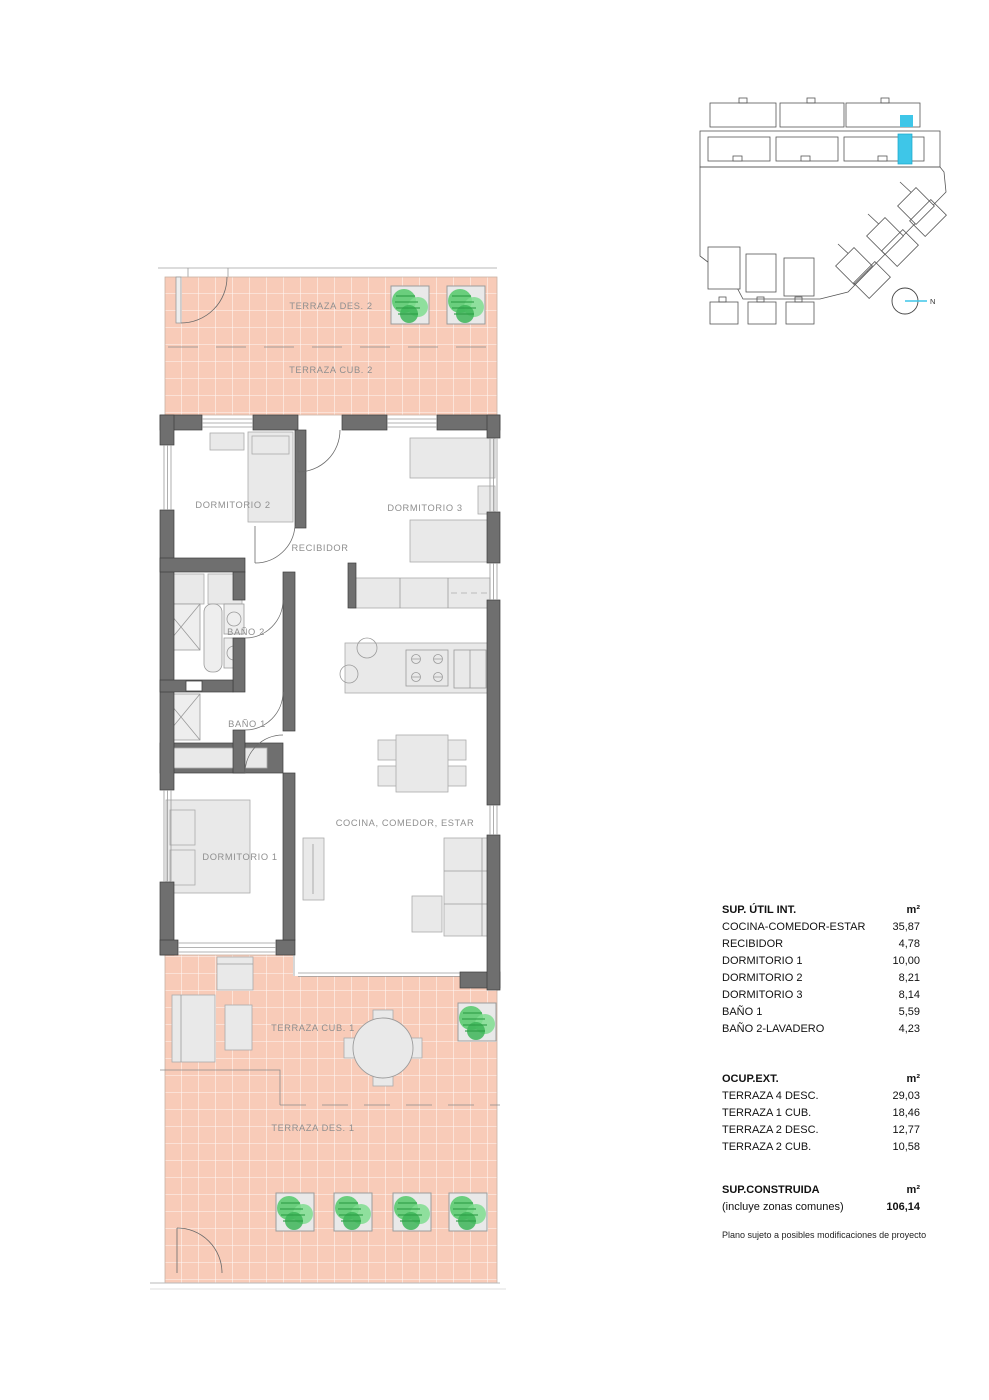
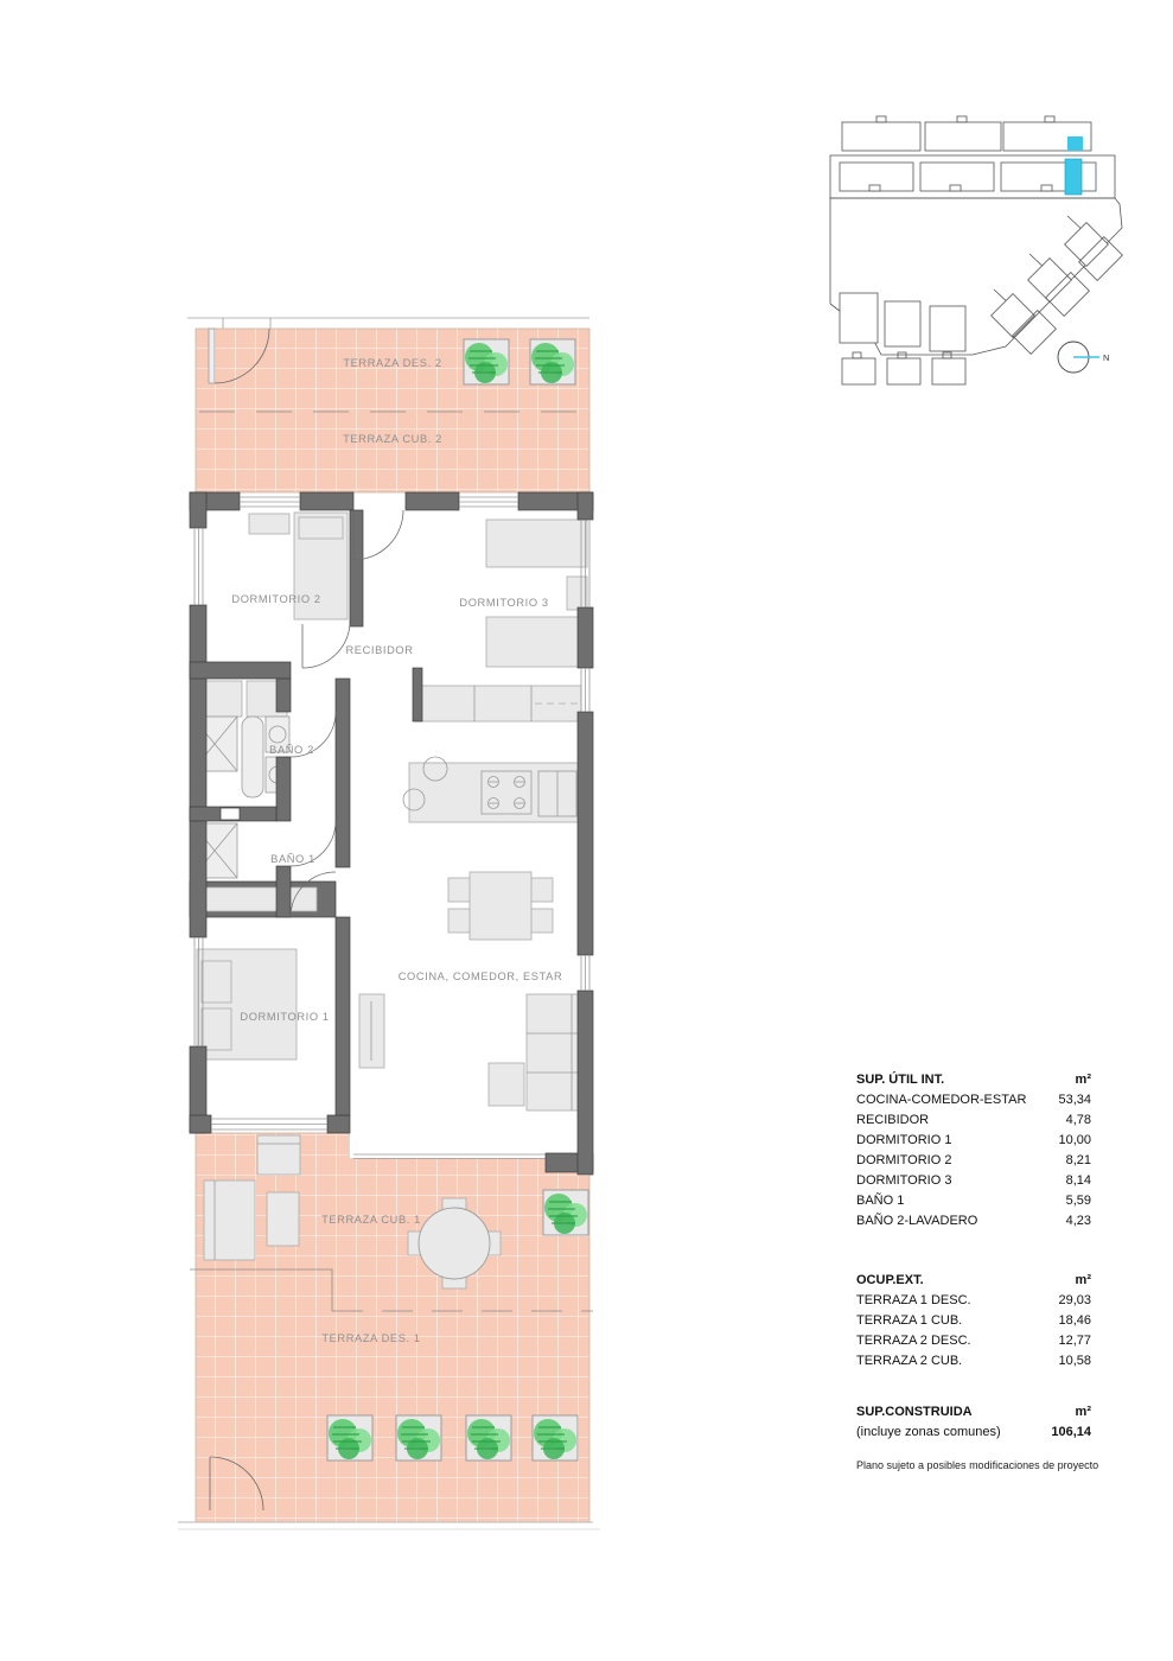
  N
  TERRAZA DES. 2
  TERRAZA CUB. 2
  TERRAZA CUB. 1
  TERRAZA DES. 1
  DORMITORIO 2
  DORMITORIO 3
  RECIBIDOR
  BAÑO 2
  BAÑO 1
  DORMITORIO 1
  COCINA, COMEDOR, ESTAR
  SUP. ÚTIL INT.
  m²
  COCINA-COMEDOR-ESTAR
- 35,87
+ 53,34
  RECIBIDOR
  4,78
  DORMITORIO 1
  10,00
  DORMITORIO 2
  8,21
  DORMITORIO 3
  8,14
  BAÑO 1
  5,59
  BAÑO 2-LAVADERO
  4,23
  OCUP.EXT.
  m²
- TERRAZA 4 DESC.
+ TERRAZA 1 DESC.
  29,03
  TERRAZA 1 CUB.
  18,46
  TERRAZA 2 DESC.
  12,77
  TERRAZA 2 CUB.
  10,58
  SUP.CONSTRUIDA
  m²
  (incluye zonas comunes)
  106,14
  Plano sujeto a posibles modificaciones de proyecto
